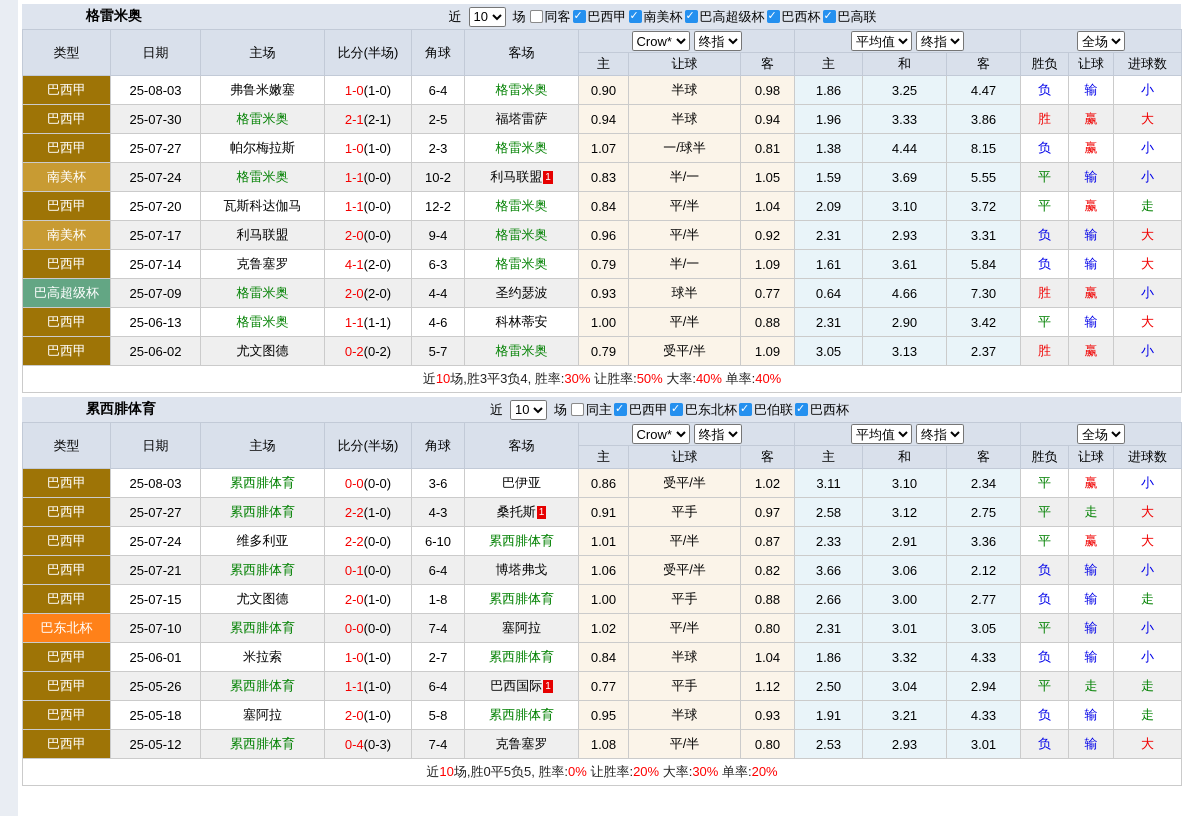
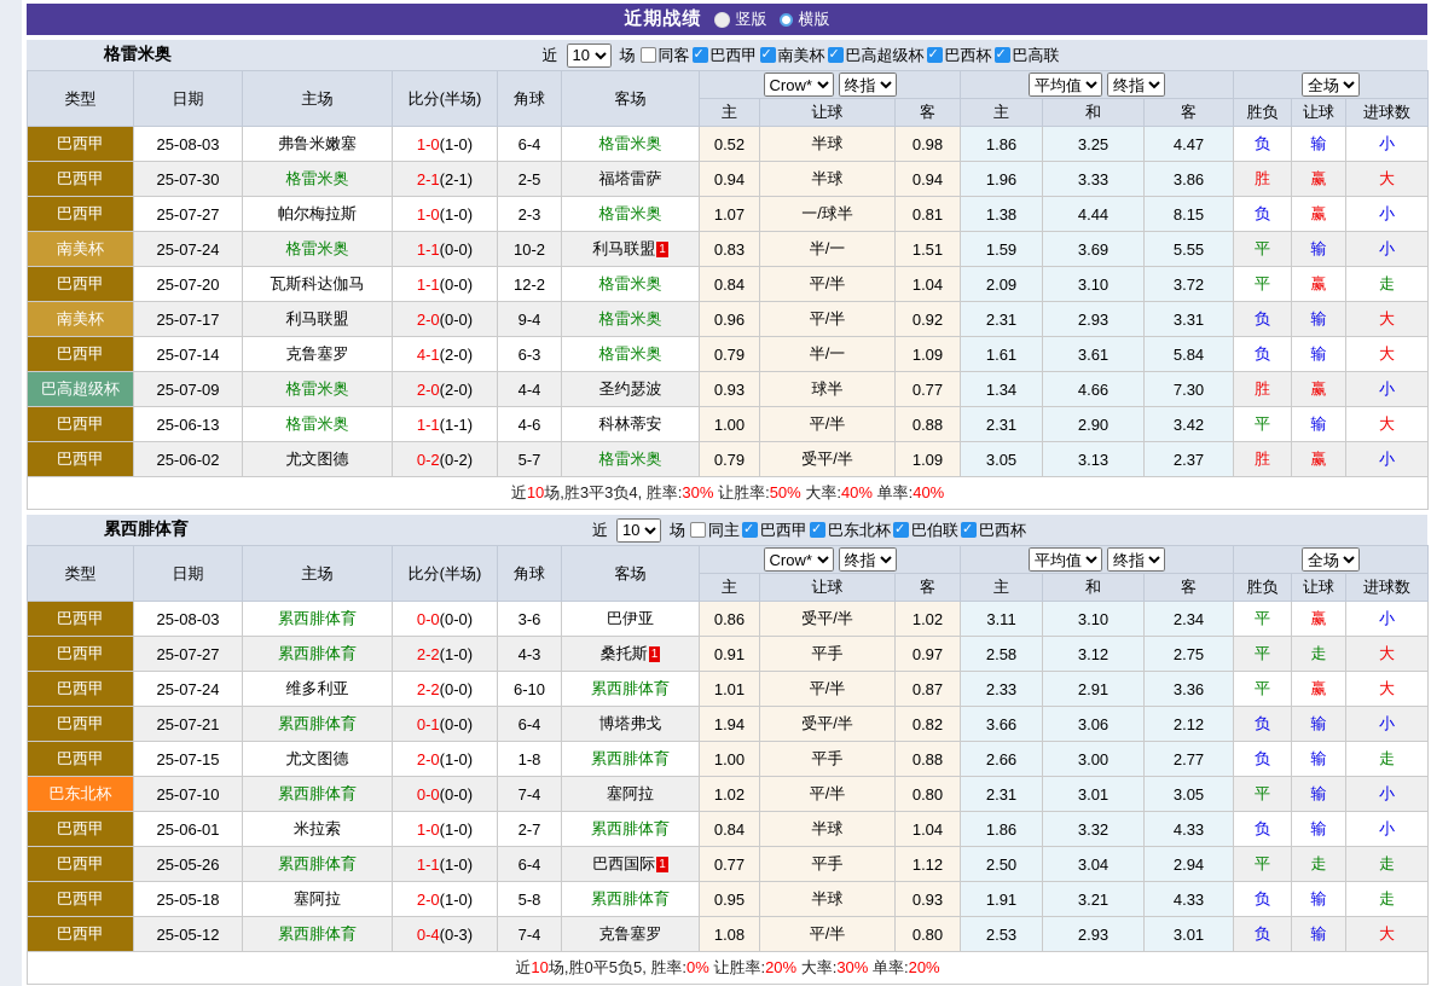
+ 近期战绩
+ 竖版
+ 横版
  格雷米奥
  近
  10
  场
  同客
  巴西甲
  南美杯
  巴高超级杯
  巴西杯
  巴高联
  类型	日期	主场	比分(半场)	角球	客场	Crow* 终指	平均值 终指	全场
  主	让球	客	主	和	客	胜负	让球	进球数
- 巴西甲	25-08-03	弗鲁米嫩塞	1-0(1-0)	6-4	格雷米奥	0.90	半球	0.98	1.86	3.25	4.47	负	输	小
+ 巴西甲	25-08-03	弗鲁米嫩塞	1-0(1-0)	6-4	格雷米奥	0.52	半球	0.98	1.86	3.25	4.47	负	输	小
  巴西甲	25-07-30	格雷米奥	2-1(2-1)	2-5	福塔雷萨	0.94	半球	0.94	1.96	3.33	3.86	胜	赢	大
  巴西甲	25-07-27	帕尔梅拉斯	1-0(1-0)	2-3	格雷米奥	1.07	一/球半	0.81	1.38	4.44	8.15	负	赢	小
- 南美杯	25-07-24	格雷米奥	1-1(0-0)	10-2	利马联盟 1	0.83	半/一	1.05	1.59	3.69	5.55	平	输	小
+ 南美杯	25-07-24	格雷米奥	1-1(0-0)	10-2	利马联盟 1	0.83	半/一	1.51	1.59	3.69	5.55	平	输	小
  巴西甲	25-07-20	瓦斯科达伽马	1-1(0-0)	12-2	格雷米奥	0.84	平/半	1.04	2.09	3.10	3.72	平	赢	走
  南美杯	25-07-17	利马联盟	2-0(0-0)	9-4	格雷米奥	0.96	平/半	0.92	2.31	2.93	3.31	负	输	大
  巴西甲	25-07-14	克鲁塞罗	4-1(2-0)	6-3	格雷米奥	0.79	半/一	1.09	1.61	3.61	5.84	负	输	大
- 巴高超级杯	25-07-09	格雷米奥	2-0(2-0)	4-4	圣约瑟波	0.93	球半	0.77	0.64	4.66	7.30	胜	赢	小
+ 巴高超级杯	25-07-09	格雷米奥	2-0(2-0)	4-4	圣约瑟波	0.93	球半	0.77	1.34	4.66	7.30	胜	赢	小
  巴西甲	25-06-13	格雷米奥	1-1(1-1)	4-6	科林蒂安	1.00	平/半	0.88	2.31	2.90	3.42	平	输	大
  巴西甲	25-06-02	尤文图德	0-2(0-2)	5-7	格雷米奥	0.79	受平/半	1.09	3.05	3.13	2.37	胜	赢	小
  近10场,胜3平3负4, 胜率:30% 让胜率:50% 大率:40% 单率:40%
  累西腓体育
  近
  10
  场
  同主
  巴西甲
  巴东北杯
  巴伯联
  巴西杯
  类型	日期	主场	比分(半场)	角球	客场	Crow* 终指	平均值 终指	全场
  主	让球	客	主	和	客	胜负	让球	进球数
  巴西甲	25-08-03	累西腓体育	0-0(0-0)	3-6	巴伊亚	0.86	受平/半	1.02	3.11	3.10	2.34	平	赢	小
  巴西甲	25-07-27	累西腓体育	2-2(1-0)	4-3	桑托斯 1	0.91	平手	0.97	2.58	3.12	2.75	平	走	大
  巴西甲	25-07-24	维多利亚	2-2(0-0)	6-10	累西腓体育	1.01	平/半	0.87	2.33	2.91	3.36	平	赢	大
- 巴西甲	25-07-21	累西腓体育	0-1(0-0)	6-4	博塔弗戈	1.06	受平/半	0.82	3.66	3.06	2.12	负	输	小
+ 巴西甲	25-07-21	累西腓体育	0-1(0-0)	6-4	博塔弗戈	1.94	受平/半	0.82	3.66	3.06	2.12	负	输	小
  巴西甲	25-07-15	尤文图德	2-0(1-0)	1-8	累西腓体育	1.00	平手	0.88	2.66	3.00	2.77	负	输	走
  巴东北杯	25-07-10	累西腓体育	0-0(0-0)	7-4	塞阿拉	1.02	平/半	0.80	2.31	3.01	3.05	平	输	小
  巴西甲	25-06-01	米拉索	1-0(1-0)	2-7	累西腓体育	0.84	半球	1.04	1.86	3.32	4.33	负	输	小
  巴西甲	25-05-26	累西腓体育	1-1(1-0)	6-4	巴西国际 1	0.77	平手	1.12	2.50	3.04	2.94	平	走	走
  巴西甲	25-05-18	塞阿拉	2-0(1-0)	5-8	累西腓体育	0.95	半球	0.93	1.91	3.21	4.33	负	输	走
  巴西甲	25-05-12	累西腓体育	0-4(0-3)	7-4	克鲁塞罗	1.08	平/半	0.80	2.53	2.93	3.01	负	输	大
  近10场,胜0平5负5, 胜率:0% 让胜率:20% 大率:30% 单率:20%
